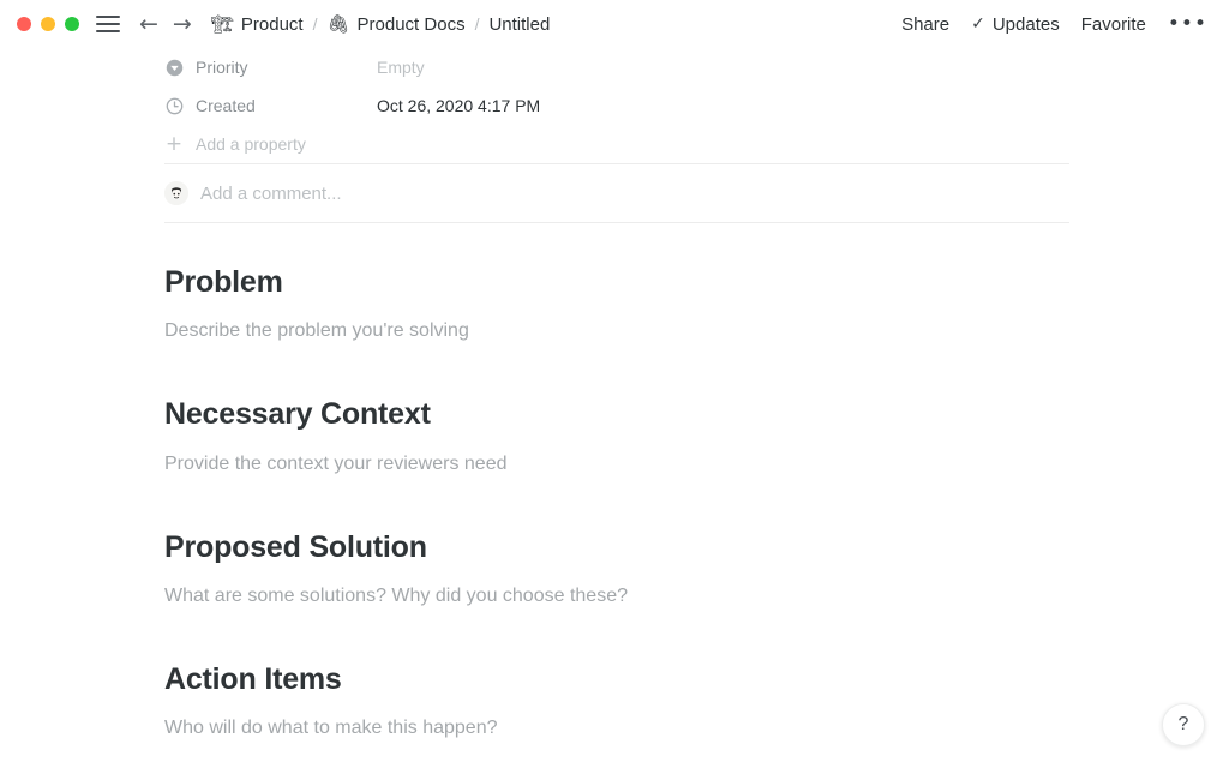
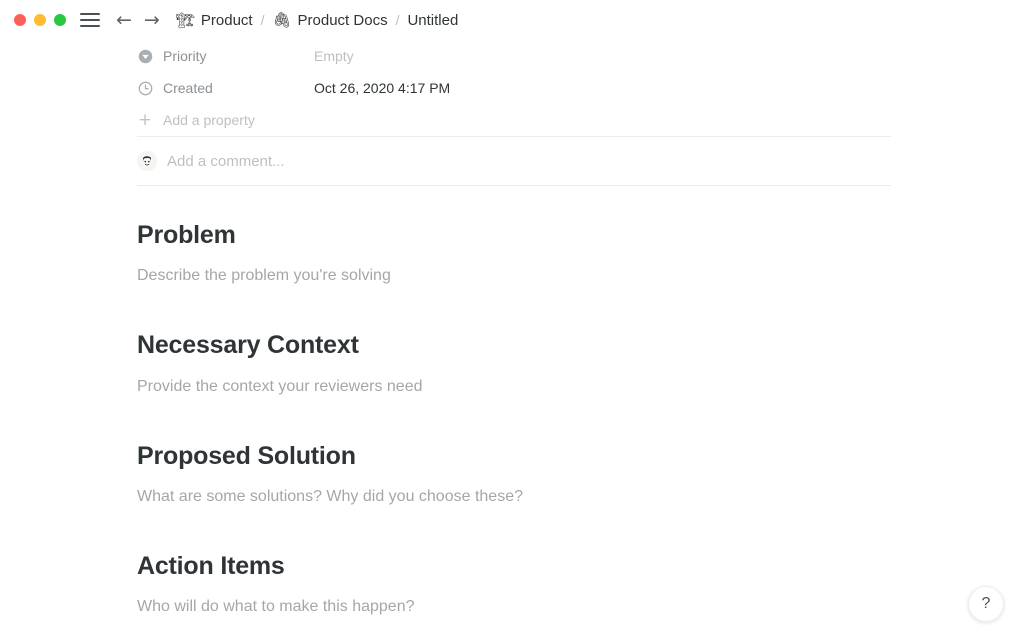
  ←
  →
  🏗
  Product
  /
  🖇
  Product Docs
  /
  Untitled
- Share
- ✓
- Updates
- Favorite
- •••
  Priority
  Empty
  Created
  Oct 26, 2020 4:17 PM
  +
  Add a property
  Add a comment...
  Problem
  Describe the problem you're solving
  Necessary Context
  Provide the context your reviewers need
  Proposed Solution
  What are some solutions? Why did you choose these?
  Action Items
  Who will do what to make this happen?
  ?
